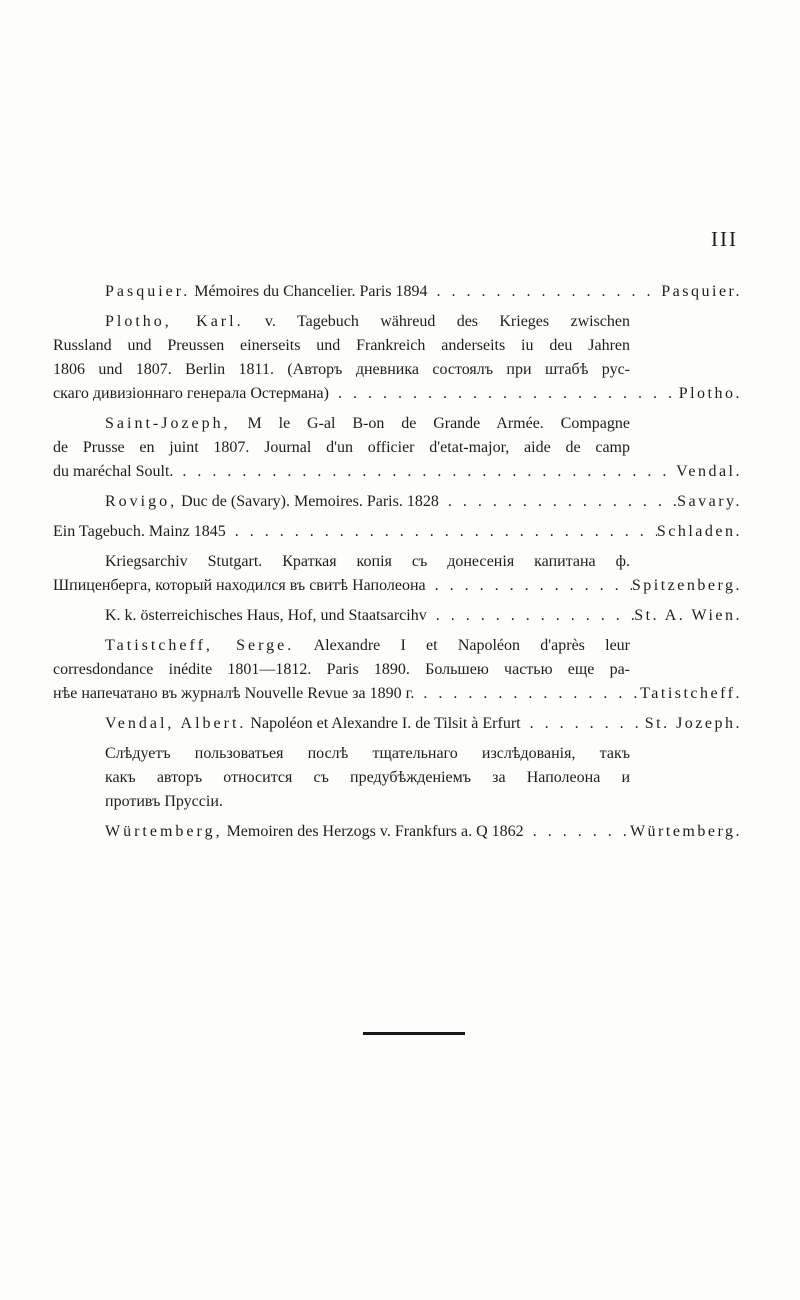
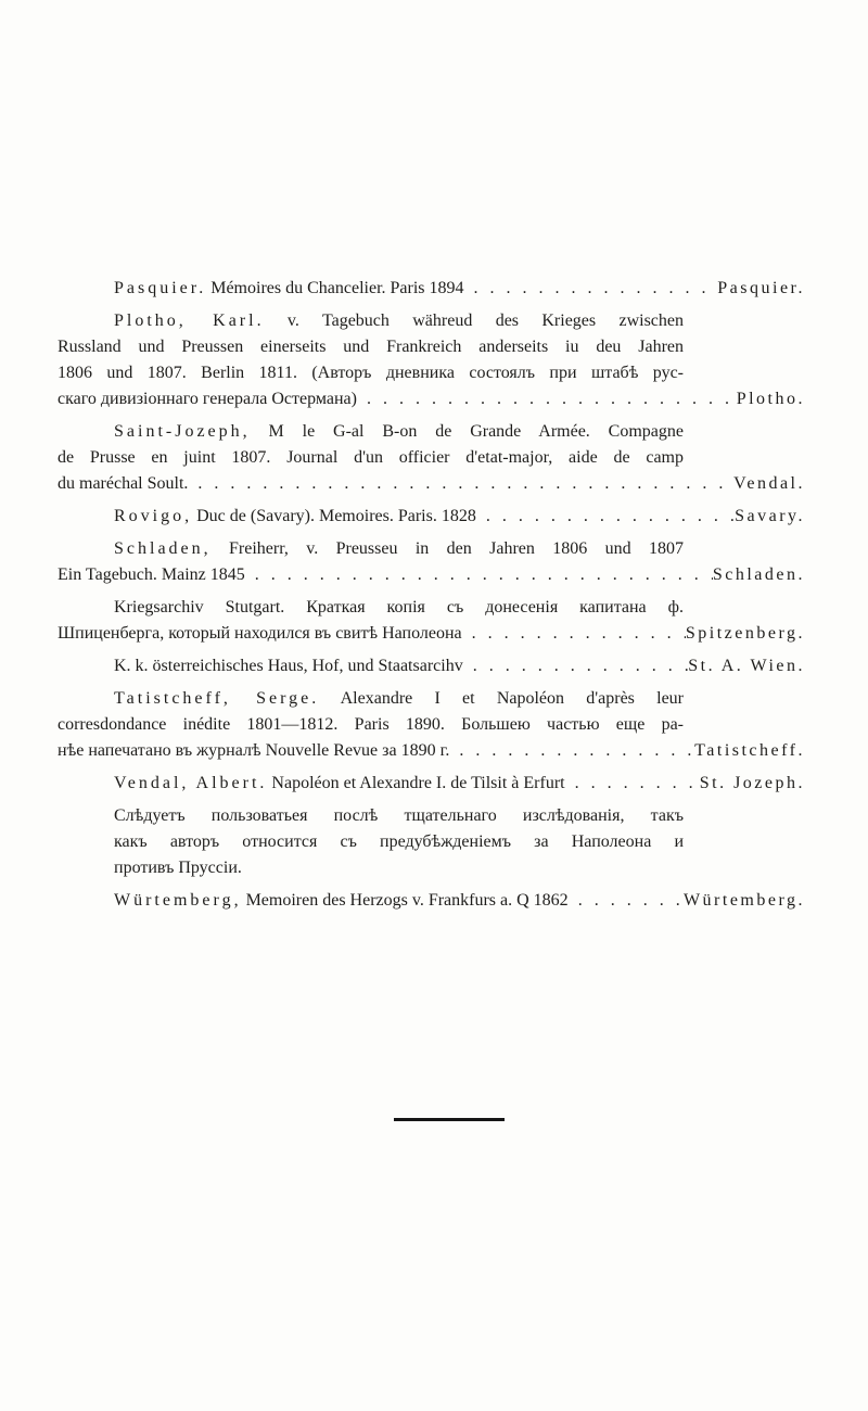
- III
  Pasquier. Mémoires du Chancelier. Paris 1894
  Pasquier.
  Plotho, Karl. v. Tagebuch währeud des Krieges zwischen
  Russland und Preussen einerseits und Frankreich anderseits iu deu Jahren
  1806 und 1807. Berlin 1811. (Авторъ дневника состоялъ при штабѣ рус-
  скаго дивизіоннаго генерала Остермана)
  Plotho.
  Saint-Jozeph, M le G-al B-on de Grande Armée. Compagne
  de Prusse en juint 1807. Journal d'un officier d'etat-major, aide de camp
  du maréchal Soult.
  Vendal.
  Rovigo, Duc de (Savary). Memoires. Paris. 1828
  Savary.
+ Schladen, Freiherr, v. Preusseu in den Jahren 1806 und 1807
  Ein Tagebuch. Mainz 1845
  Schladen.
  Kriegsarchiv Stutgart. Краткая копія съ донесенія капитана ф.
  Шпиценберга, который находился въ свитѣ Наполеона
  Spitzenberg.
  K. k. österreichisches Haus, Hof, und Staatsarcihv
  St. A. Wien.
  Tatistcheff, Serge. Alexandre I et Napoléon d'après leur
  corresdondance inédite 1801—1812. Paris 1890. Большею частью еще ра-
  нѣе напечатано въ журналѣ Nouvelle Revue за 1890 г.
  Tatistcheff.
  Vendal, Albert. Napoléon et Alexandre I. de Tilsit à Erfurt
  St. Jozeph.
  Слѣдуетъ пользоватьея послѣ тщательнаго изслѣдованія, такъ
  какъ авторъ относится съ предубѣжденіемъ за Наполеона и
  противъ Пруссіи.
  Würtemberg, Memoiren des Herzogs v. Frankfurs a. Q 1862
  Würtemberg.
